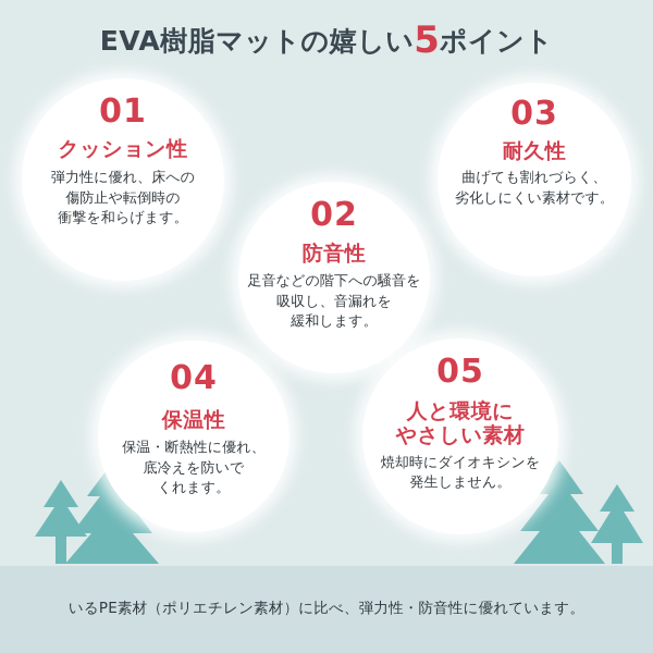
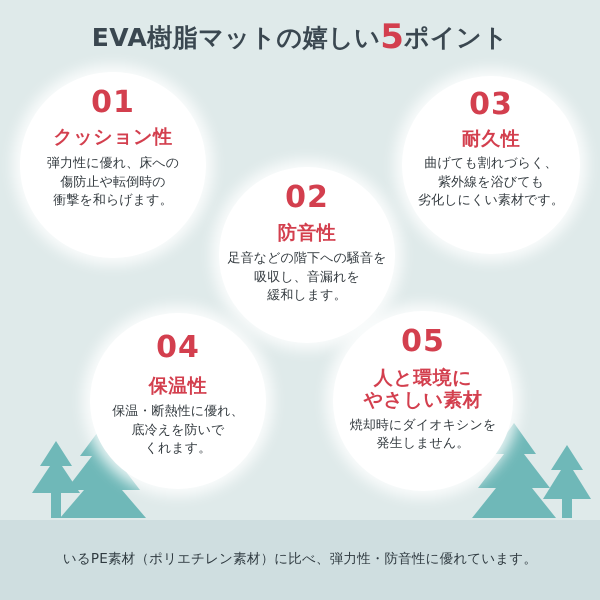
  EVA樹脂マットの嬉しい5ポイント
  01
  クッション性
  弾力性に優れ、床への
  傷防止や転倒時の
  衝撃を和らげます。
  02
  防音性
  足音などの階下への騒音を
  吸収し、音漏れを
  緩和します。
  03
  耐久性
  曲げても割れづらく、
+ 紫外線を浴びても
  劣化しにくい素材です。
  04
  保温性
  保温・断熱性に優れ、
  底冷えを防いで
  くれます。
  05
  人と環境に
  やさしい素材
  焼却時にダイオキシンを
  発生しません。
  いるPE素材（ポリエチレン素材）に比べ、弾力性・防音性に優れています。
